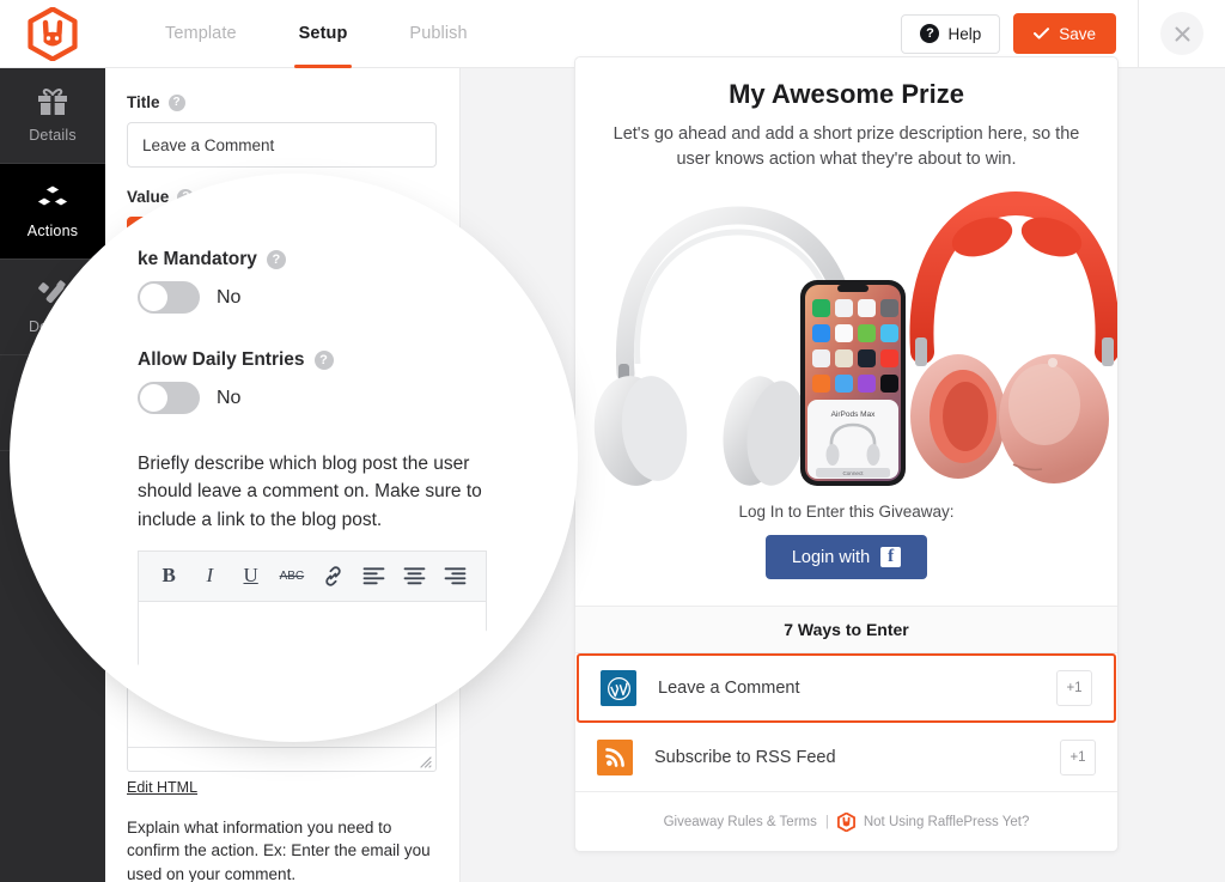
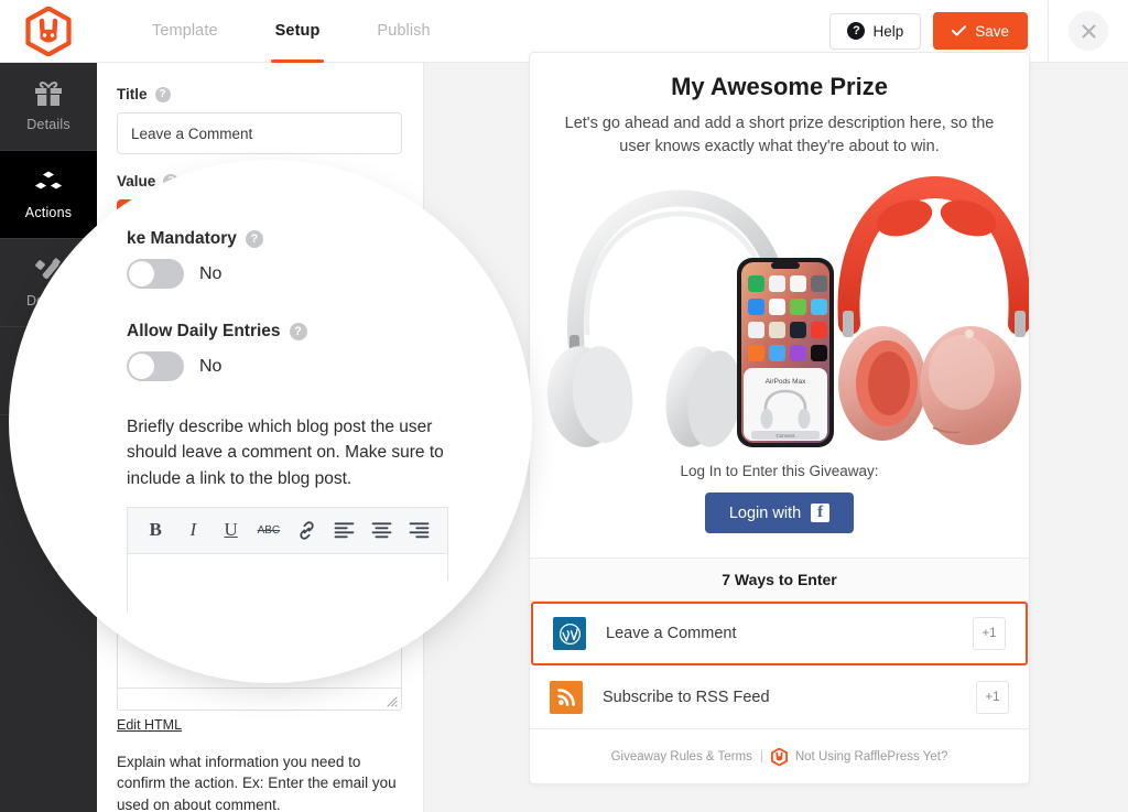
  Template
  Setup
  Publish
  ?
  Help
  Save
  Details
  Title
  ?
  Leave a Comment
  Value
  ?
  Edit HTML
- Explain what information you need to confirm the action. Ex: Enter the email you used on your comment.
+ Explain what information you need to confirm the action. Ex: Enter the email you used on about comment.
  My Awesome Prize
- Let's go ahead and add a short prize description here, so the user knows action what they're about to win.
+ Let's go ahead and add a short prize description here, so the user knows exactly what they're about to win.
  Log In to Enter this Giveaway:
  Login with
  f
  7 Ways to Enter
  Leave a Comment
  +1
  Subscribe to RSS Feed
  +1
  Giveaway Rules & Terms
  |
  Not Using RafflePress Yet?
  ke Mandatory
  ?
  No
  Allow Daily Entries
  ?
  No
  Briefly describe which blog post the user should leave a comment on. Make sure to include a link to the blog post.
  B
  I
  U
  ABC
